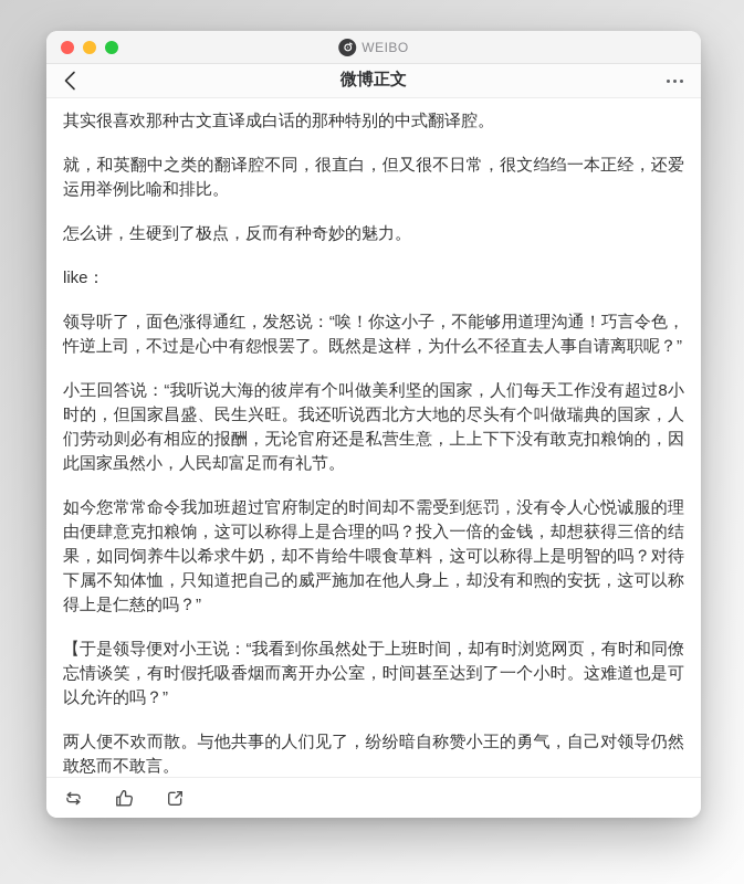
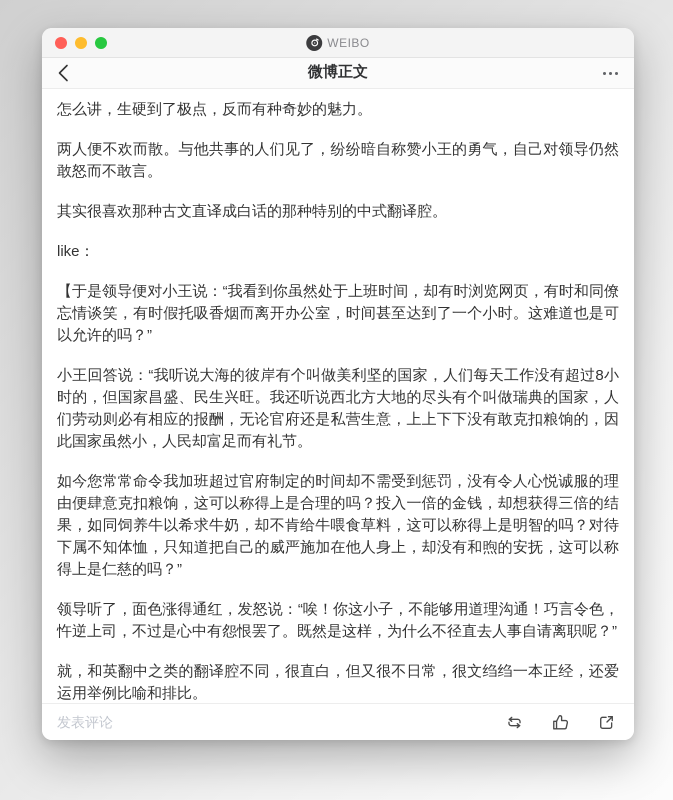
  WEIBO
  微博正文
- 其实很喜欢那种古文直译成白话的那种特别的中式翻译腔。
+ 怎么讲，生硬到了极点，反而有种奇妙的魅力。
- 就，和英翻中之类的翻译腔不同，很直白，但又很不日常，很文绉绉一本正经，还爱运用举例比喻和排比。
+ 两人便不欢而散。与他共事的人们见了，纷纷暗自称赞小王的勇气，自己对领导仍然敢怒而不敢言。
- 怎么讲，生硬到了极点，反而有种奇妙的魅力。
+ 其实很喜欢那种古文直译成白话的那种特别的中式翻译腔。
  like：
- 领导听了，面色涨得通红，发怒说：“唉！你这小子，不能够用道理沟通！巧言令色，忤逆上司，不过是心中有怨恨罢了。既然是这样，为什么不径直去人事自请离职呢？”
+ 【于是领导便对小王说：“我看到你虽然处于上班时间，却有时浏览网页，有时和同僚忘情谈笑，有时假托吸香烟而离开办公室，时间甚至达到了一个小时。这难道也是可以允许的吗？”
  小王回答说：“我听说大海的彼岸有个叫做美利坚的国家，人们每天工作没有超过8小时的，但国家昌盛、民生兴旺。我还听说西北方大地的尽头有个叫做瑞典的国家，人们劳动则必有相应的报酬，无论官府还是私营生意，上上下下没有敢克扣粮饷的，因此国家虽然小，人民却富足而有礼节。
  如今您常常命令我加班超过官府制定的时间却不需受到惩罚，没有令人心悦诚服的理由便肆意克扣粮饷，这可以称得上是合理的吗？投入一倍的金钱，却想获得三倍的结果，如同饲养牛以希求牛奶，却不肯给牛喂食草料，这可以称得上是明智的吗？对待下属不知体恤，只知道把自己的威严施加在他人身上，却没有和煦的安抚，这可以称得上是仁慈的吗？”
- 【于是领导便对小王说：“我看到你虽然处于上班时间，却有时浏览网页，有时和同僚忘情谈笑，有时假托吸香烟而离开办公室，时间甚至达到了一个小时。这难道也是可以允许的吗？”
+ 领导听了，面色涨得通红，发怒说：“唉！你这小子，不能够用道理沟通！巧言令色，忤逆上司，不过是心中有怨恨罢了。既然是这样，为什么不径直去人事自请离职呢？”
- 两人便不欢而散。与他共事的人们见了，纷纷暗自称赞小王的勇气，自己对领导仍然敢怒而不敢言。
+ 就，和英翻中之类的翻译腔不同，很直白，但又很不日常，很文绉绉一本正经，还爱运用举例比喻和排比。
+ 发表评论
